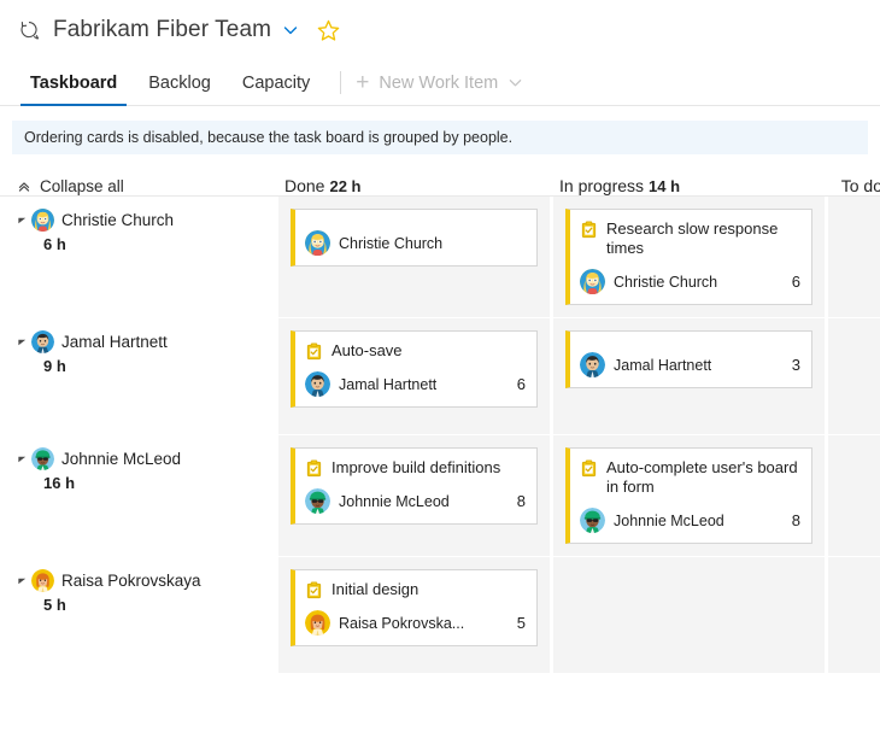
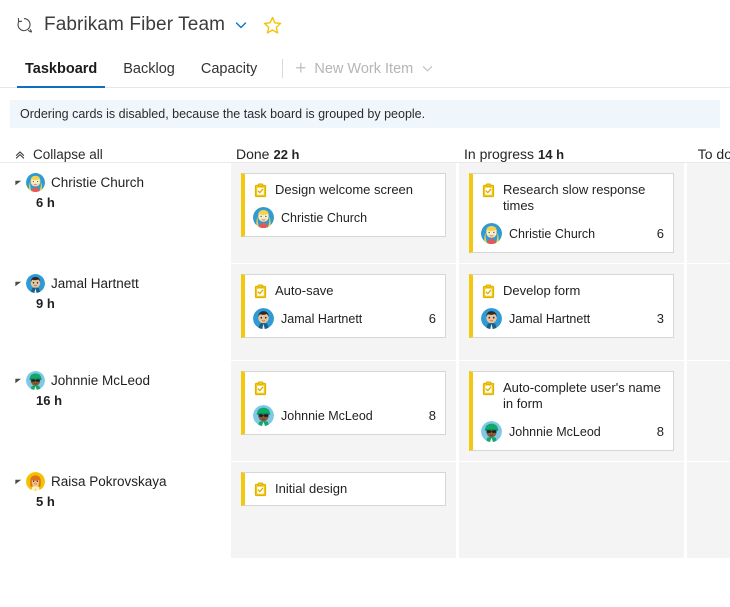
  Fabrikam Fiber Team
  Taskboard
  Backlog
  Capacity
  +
  New Work Item
  Ordering cards is disabled, because the task board is grouped by people.
  Collapse all
  Done 22 h
  In progress 14 h
  To do
  Christie Church
  6 h
+ Design welcome screen
  Christie Church
  Research slow response times
  Christie Church
  6
  Jamal Hartnett
  9 h
  Auto-save
  Jamal Hartnett
  6
+ Develop form
  Jamal Hartnett
  3
  Johnnie McLeod
  16 h
- Improve build definitions
  Johnnie McLeod
  8
- Auto-complete user's board in form
+ Auto-complete user's name in form
  Johnnie McLeod
  8
  Raisa Pokrovskaya
  5 h
  Initial design
- Raisa Pokrovska...
- 5
